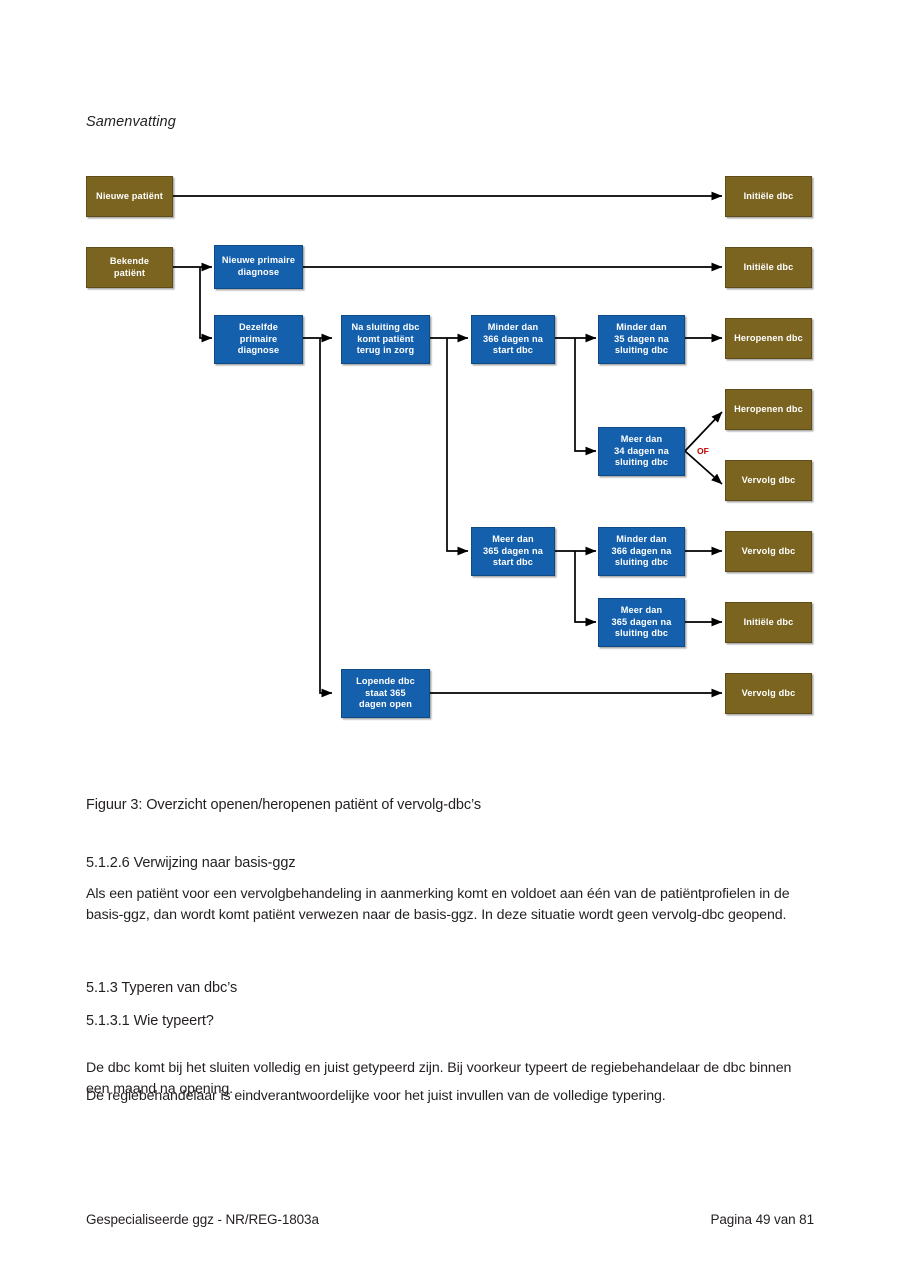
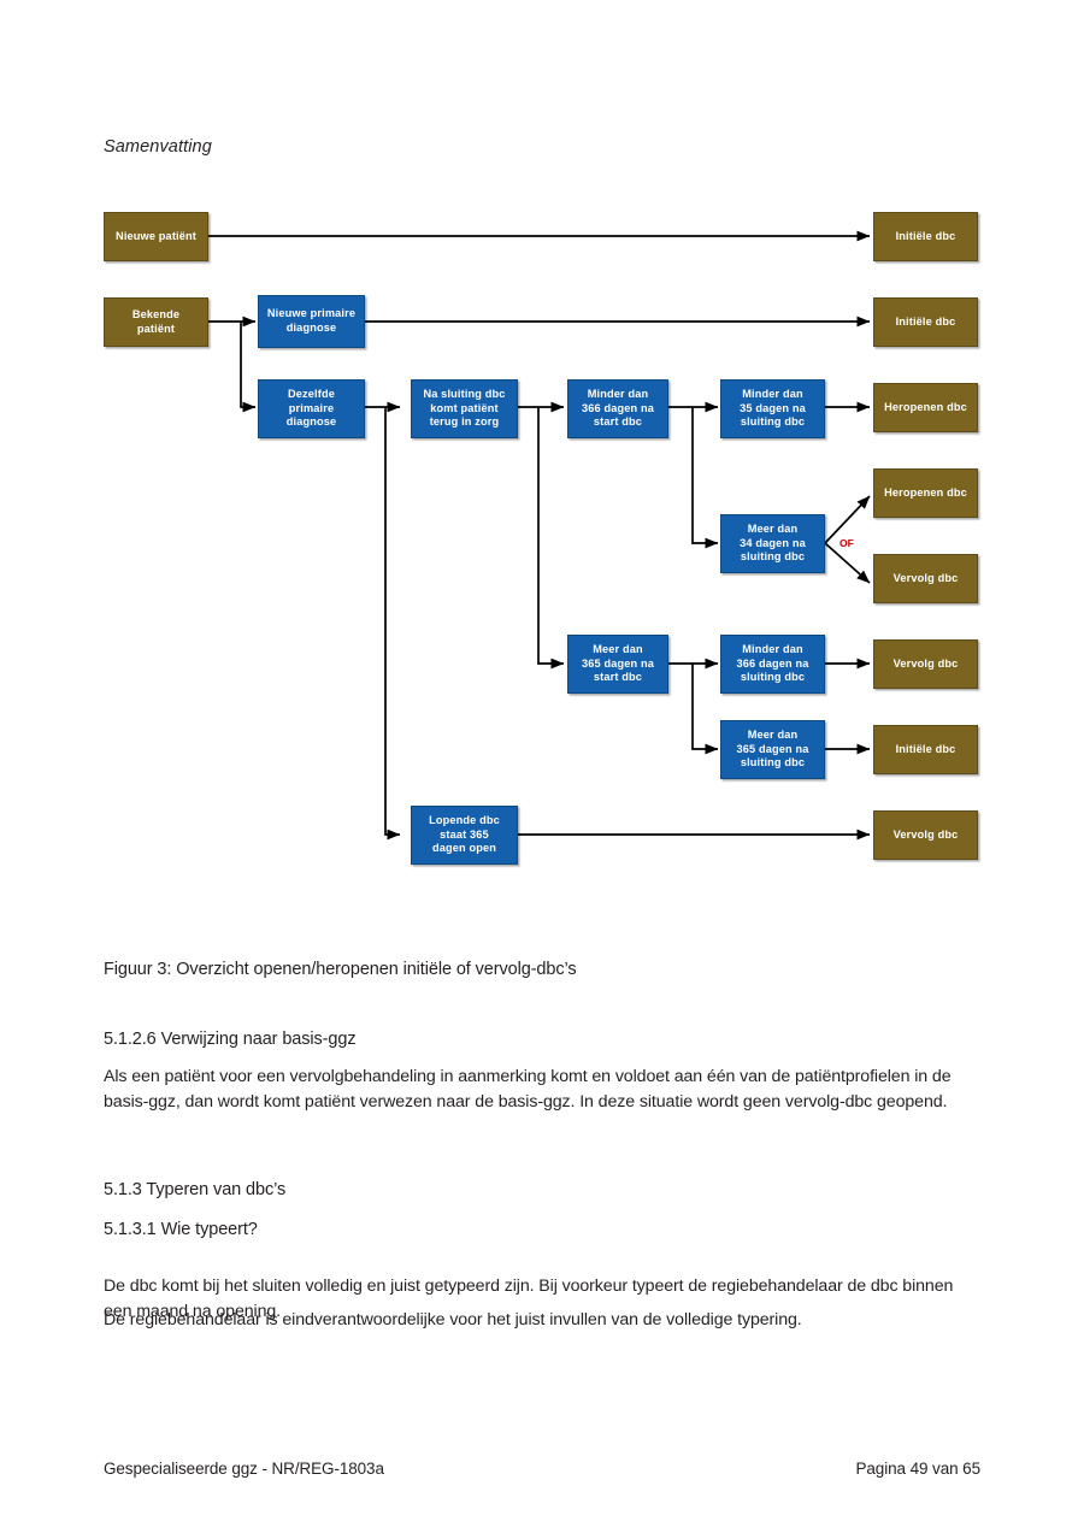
  Samenvatting
  Nieuwe patiënt
  Bekende
  patiënt
  Nieuwe primaire
  diagnose
  Dezelfde
  primaire
  diagnose
  Na sluiting dbc
  komt patiënt
  terug in zorg
  Minder dan
  366 dagen na
  start dbc
  Minder dan
  35 dagen na
  sluiting dbc
  Meer dan
  34 dagen na
  sluiting dbc
  Meer dan
  365 dagen na
  start dbc
  Minder dan
  366 dagen na
  sluiting dbc
  Meer dan
  365 dagen na
  sluiting dbc
  Lopende dbc
  staat 365
  dagen open
  Initiële dbc
  Initiële dbc
  Heropenen dbc
  Heropenen dbc
  Vervolg dbc
  Vervolg dbc
  Initiële dbc
  Vervolg dbc
  OF
- Figuur 3: Overzicht openen/heropenen patiënt of vervolg-dbc’s
+ Figuur 3: Overzicht openen/heropenen initiële of vervolg-dbc’s
  5.1.2.6 Verwijzing naar basis-ggz
  Als een patiënt voor een vervolgbehandeling in aanmerking komt en voldoet aan één van de patiëntprofielen in de basis-ggz, dan wordt komt patiënt verwezen naar de basis-ggz. In deze situatie wordt geen vervolg-dbc geopend.
  5.1.3 Typeren van dbc’s
  5.1.3.1 Wie typeert?
  De dbc komt bij het sluiten volledig en juist getypeerd zijn. Bij voorkeur typeert de regiebehandelaar de dbc binnen een maand na opening.
  De regiebehandelaar is eindverantwoordelijke voor het juist invullen van de volledige typering.
  Gespecialiseerde ggz - NR/REG-1803a
- Pagina 49 van 81
+ Pagina 49 van 65
